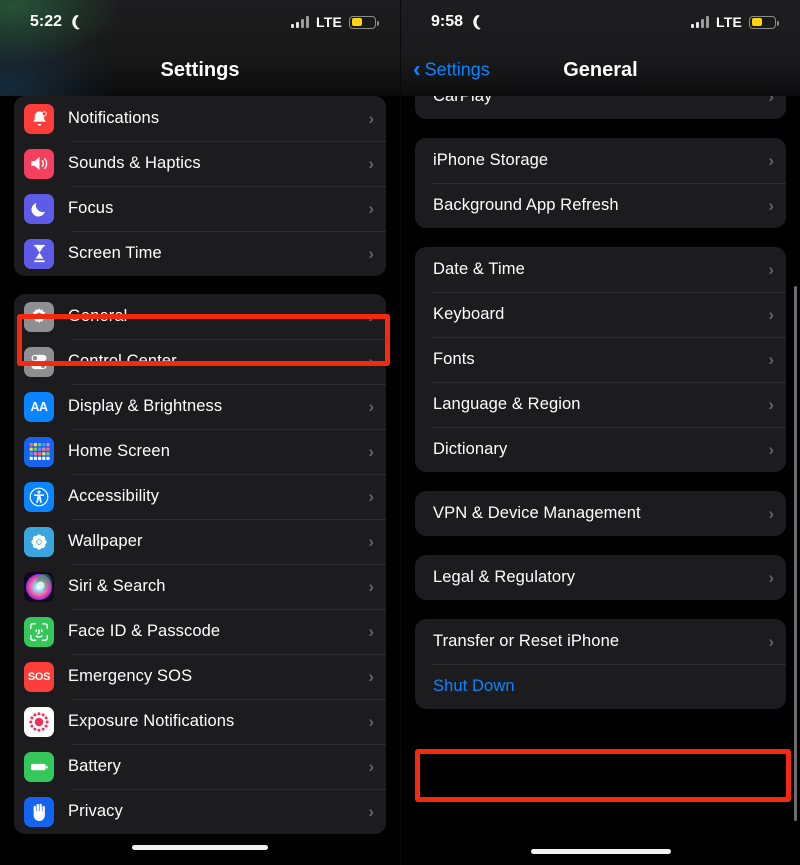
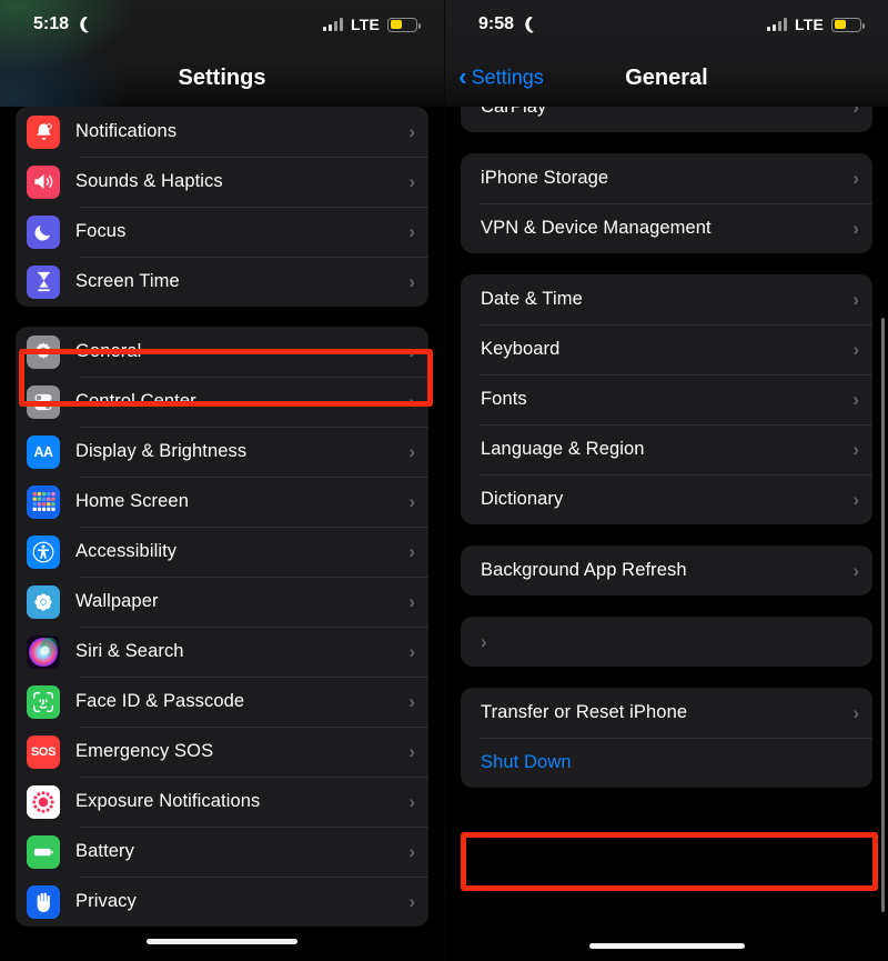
- 5:22
+ 5:18
  LTE
  Settings
  Notifications
  ›
  Sounds & Haptics
  ›
  Focus
  ›
  Screen Time
  ›
  General
  ›
  Control Center
  ›
  AA
  Display & Brightness
  ›
  Home Screen
  ›
  Accessibility
  ›
  Wallpaper
  ›
  Siri & Search
  ›
  Face ID & Passcode
  ›
  SOS
  Emergency SOS
  ›
  Exposure Notifications
  ›
  Battery
  ›
  Privacy
  ›
  9:58
  LTE
  ‹
  Settings
  General
  CarPlay
  ›
  iPhone Storage
  ›
- Background App Refresh
+ VPN & Device Management
  ›
  Date & Time
  ›
  Keyboard
  ›
  Fonts
  ›
  Language & Region
  ›
  Dictionary
  ›
- VPN & Device Management
+ Background App Refresh
  ›
- Legal & Regulatory
  ›
  Transfer or Reset iPhone
  ›
  Shut Down
